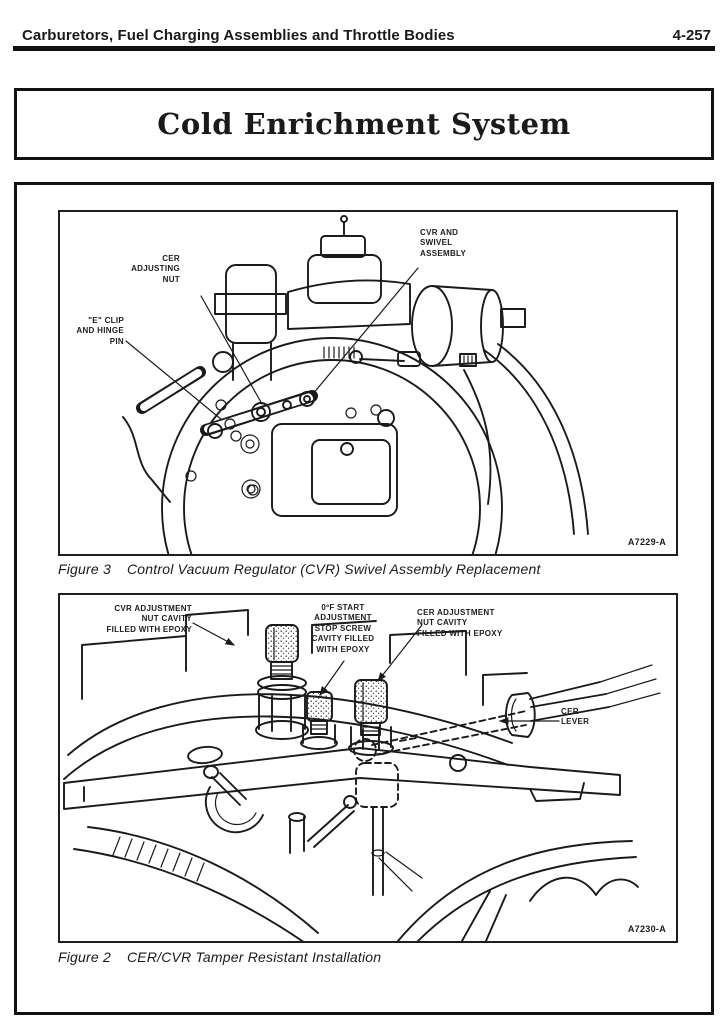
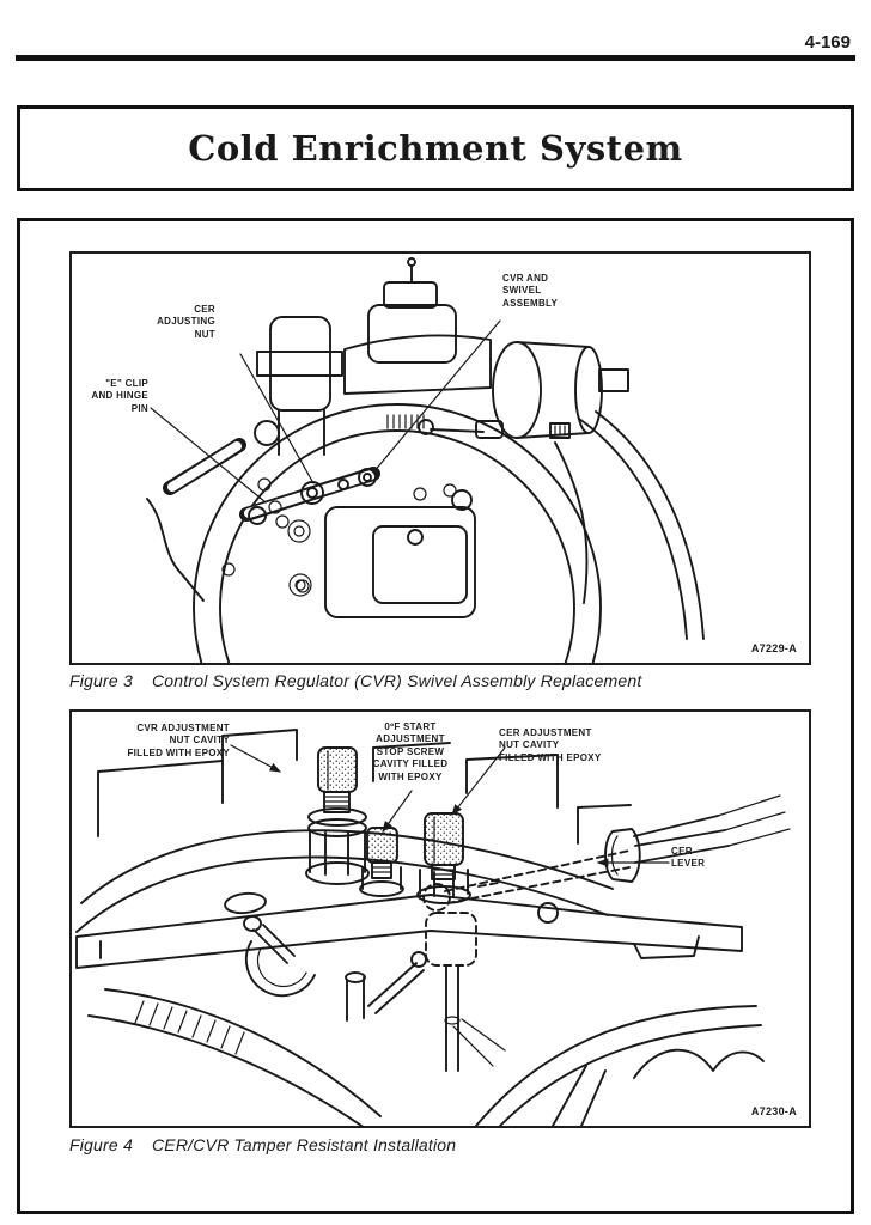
- Carburetors, Fuel Charging Assemblies and Throttle Bodies
- 4-257
+ 4-169
  Cold Enrichment System
  CER
  ADJUSTING
  NUT
  CVR AND
  SWIVEL
  ASSEMBLY
  "E" CLIP
  AND HINGE
  PIN
  A7229-A
- Figure 3 Control Vacuum Regulator (CVR) Swivel Assembly Replacement
+ Figure 3 Control System Regulator (CVR) Swivel Assembly Replacement
  CVR ADJUSTMENT
  NUT CAVITY
  FILLED WITH EPOXY
  0ºF START
  ADJUSTMENT
  STOP SCREW
  CAVITY FILLED
  WITH EPOXY
  CER ADJUSTMENT
  NUT CAVITY
  FILLED WITH EPOXY
  CER
  LEVER
  A7230-A
- Figure 2 CER/CVR Tamper Resistant Installation
+ Figure 4 CER/CVR Tamper Resistant Installation
